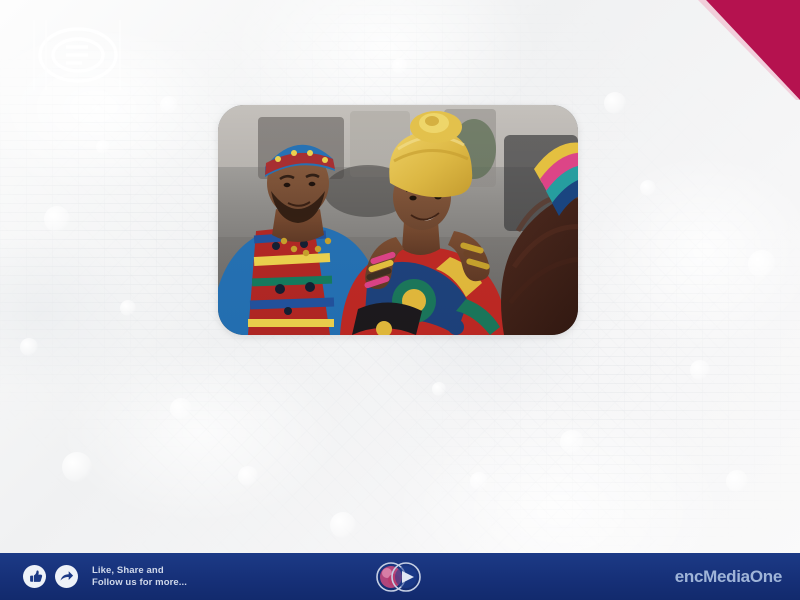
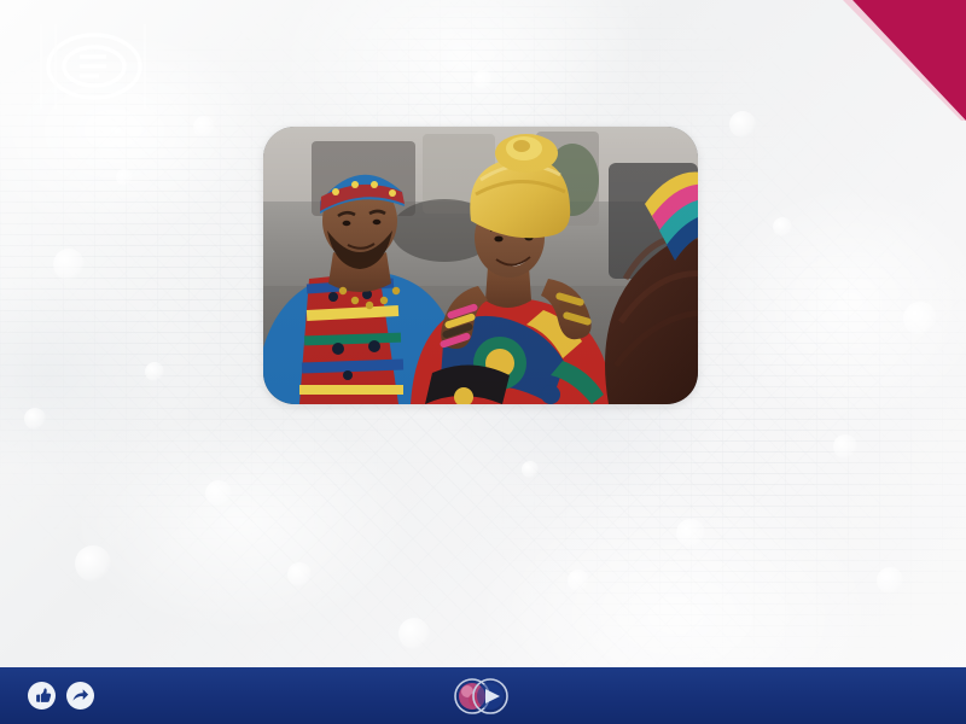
- Like, Share and
- Follow us for more...
- encMediaOne
